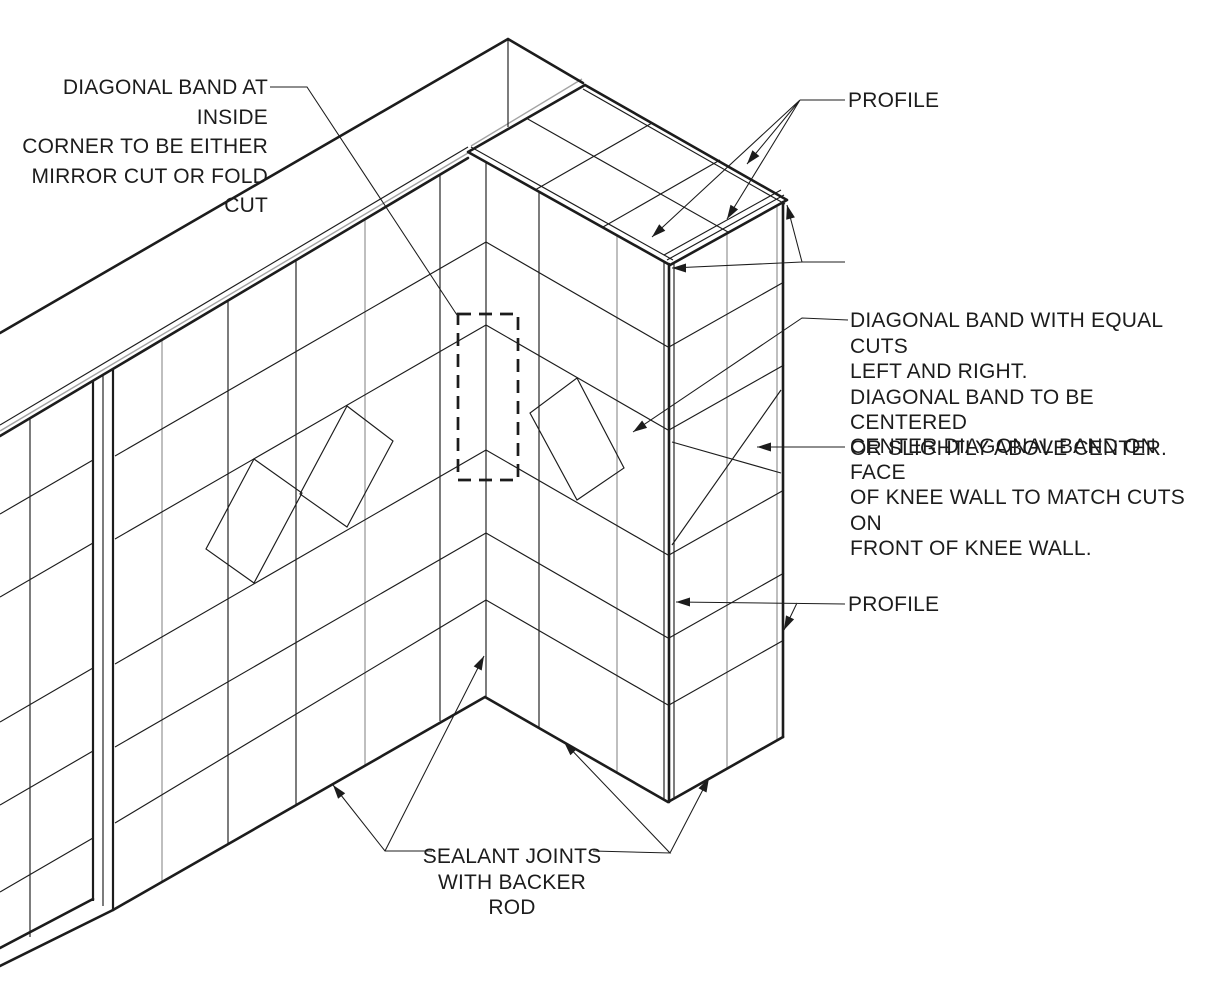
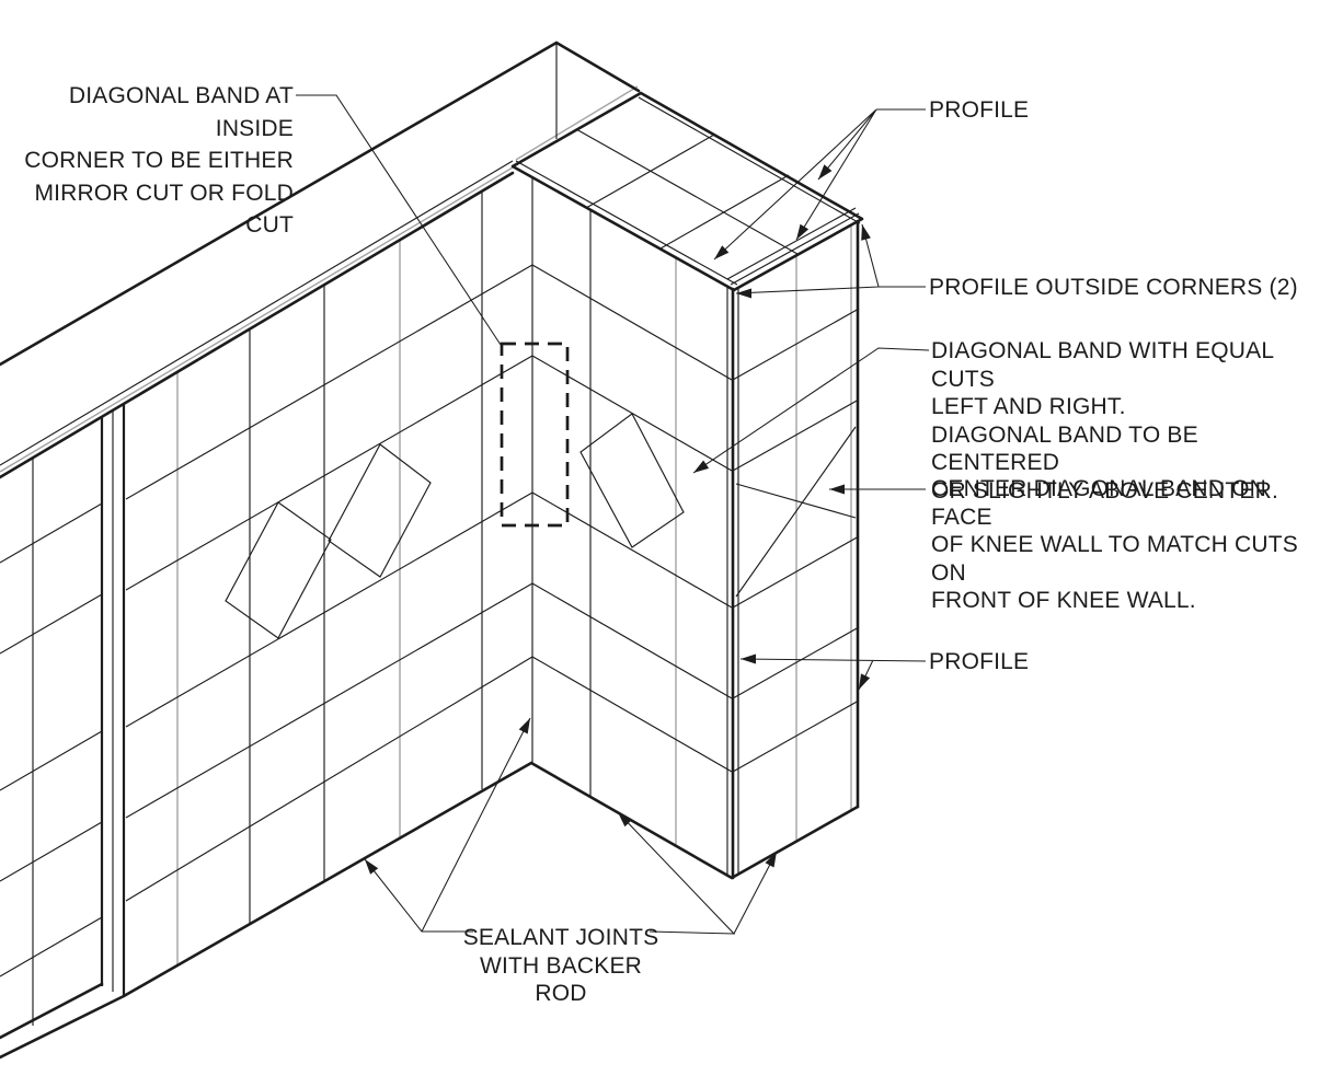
  DIAGONAL BAND AT INSIDE
  CORNER TO BE EITHER
  MIRROR CUT OR FOLD CUT
  PROFILE
+ PROFILE OUTSIDE CORNERS (2)
  DIAGONAL BAND WITH EQUAL CUTS
  LEFT AND RIGHT.
  DIAGONAL BAND TO BE CENTERED
  OR SLIGHTLY ABOVE CENTER.
  CENTER DIAGONAL BAND ON FACE
  OF KNEE WALL TO MATCH CUTS ON
  FRONT OF KNEE WALL.
  PROFILE
  SEALANT JOINTS
  WITH BACKER
  ROD
